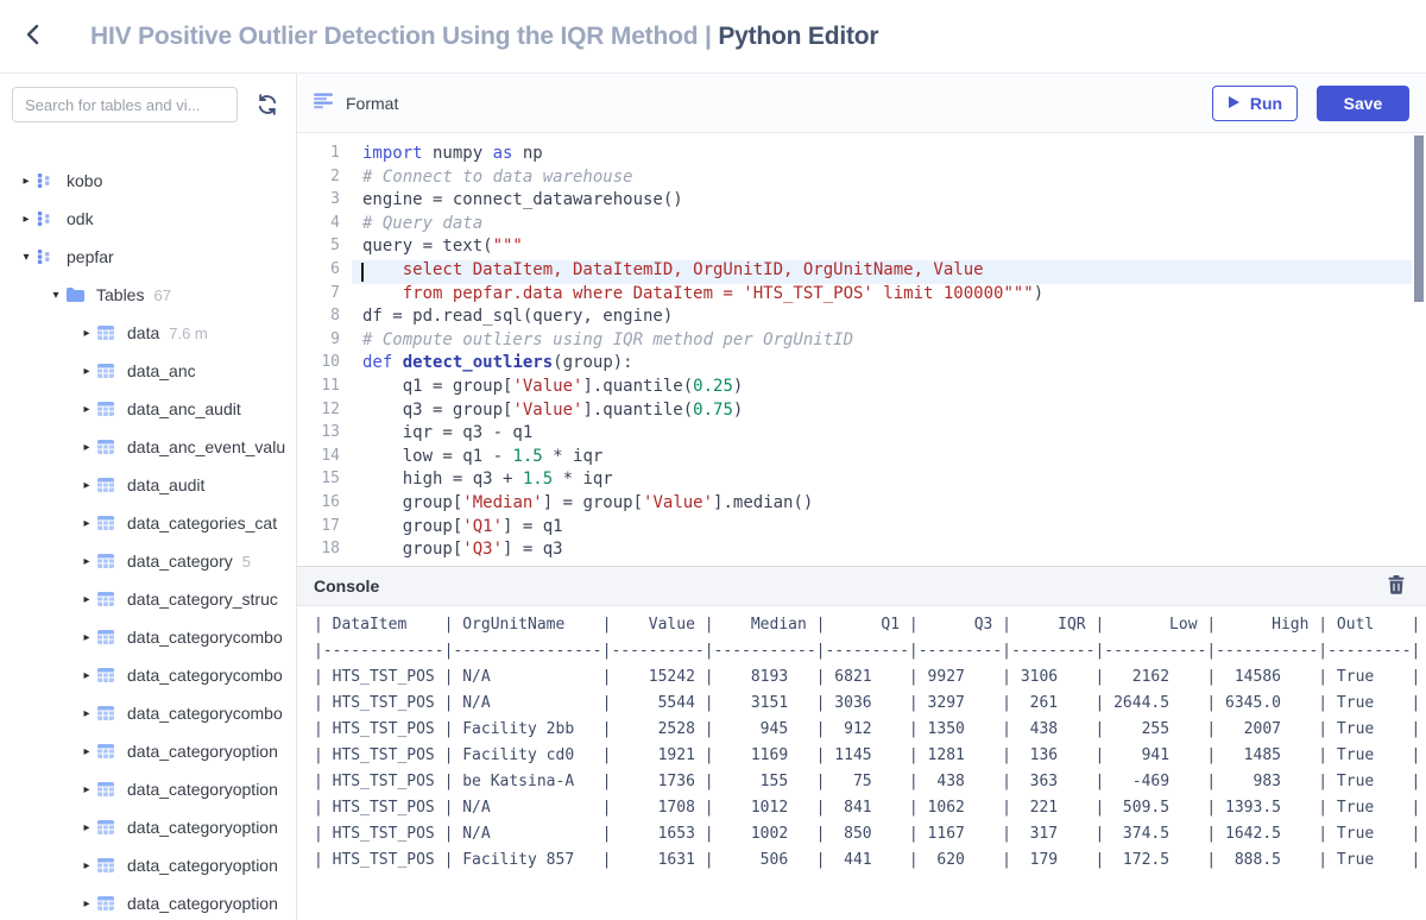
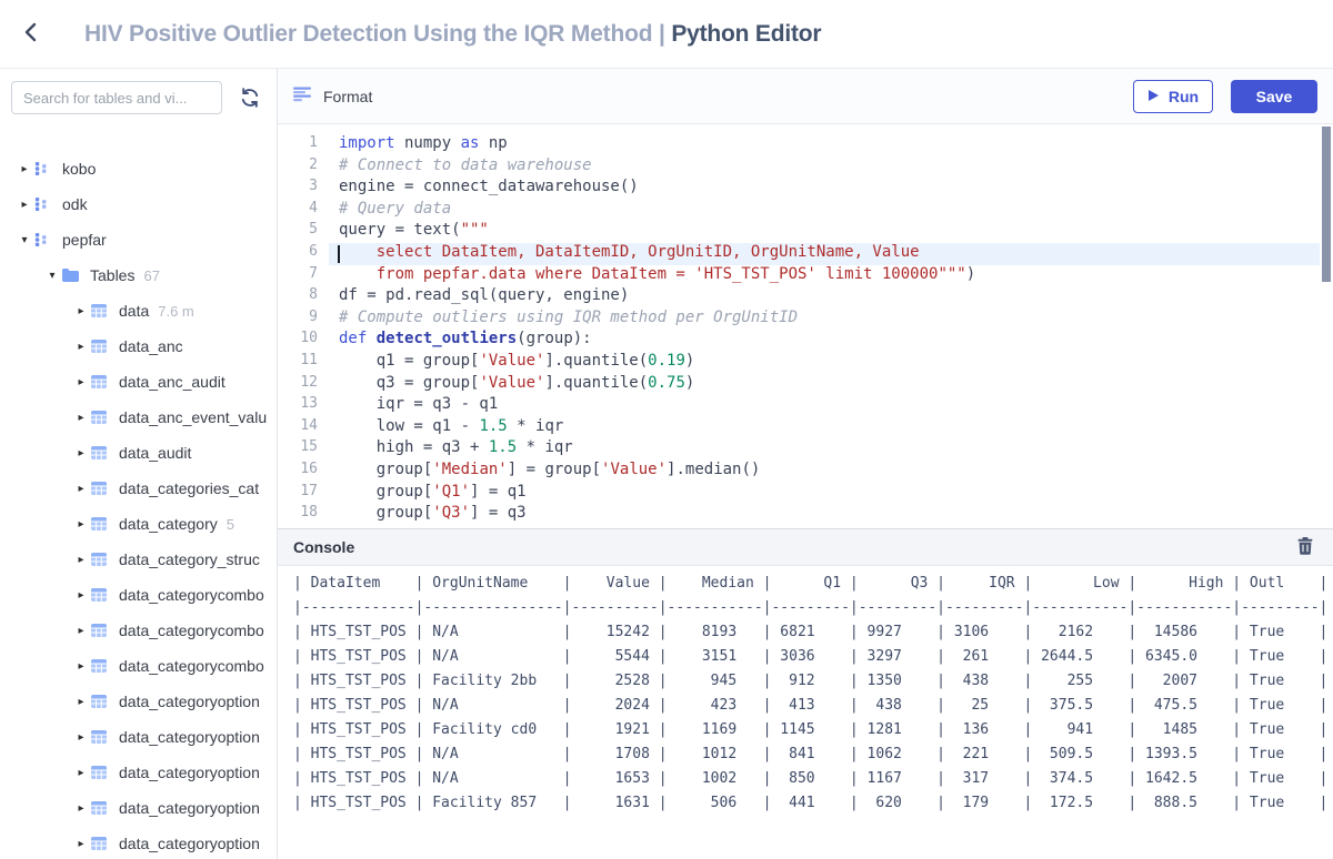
  HIV Positive Outlier Detection Using the IQR Method | Python Editor
  Search for tables and vi...
  ▸
  kobo
  ▸
  odk
  ▾
  pepfar
  ▾
  Tables
  67
  ▸
  data
  7.6 m
  ▸
  data_anc
  ▸
  data_anc_audit
  ▸
  data_anc_event_valu
  ▸
  data_audit
  ▸
  data_categories_cat
  ▸
  data_category
  5
  ▸
  data_category_struc
  ▸
  data_categorycombo
  ▸
  data_categorycombo
  ▸
  data_categorycombo
  ▸
  data_categoryoption
  ▸
  data_categoryoption
  ▸
  data_categoryoption
  ▸
  data_categoryoption
  ▸
  data_categoryoption
  Format
  Run
  Save
  1
  2
  3
  4
  5
  6
  7
  8
  9
  10
  11
  12
  13
  14
  15
  16
  17
  18
  import numpy as np
  # Connect to data warehouse
  engine = connect_datawarehouse()
  # Query data
  query = text("""
  select DataItem, DataItemID, OrgUnitID, OrgUnitName, Value
  from pepfar.data where DataItem = 'HTS_TST_POS' limit 100000""")
  df = pd.read_sql(query, engine)
  # Compute outliers using IQR method per OrgUnitID
  def detect_outliers(group):
- q1 = group['Value'].quantile(0.25)
+ q1 = group['Value'].quantile(0.19)
  q3 = group['Value'].quantile(0.75)
  iqr = q3 - q1
  low = q1 - 1.5 * iqr
  high = q3 + 1.5 * iqr
  group['Median'] = group['Value'].median()
  group['Q1'] = q1
  group['Q3'] = q3
  Console
  | DataItem | OrgUnitName | Value | Median | Q1 | Q3 | IQR | Low | High | Outl |
  |-------------|----------------|----------|-----------|---------|---------|---------|-----------|-----------|---------|
  | HTS_TST_POS | N/A | 15242 | 8193 | 6821 | 9927 | 3106 | 2162 | 14586 | True |
  | HTS_TST_POS | N/A | 5544 | 3151 | 3036 | 3297 | 261 | 2644.5 | 6345.0 | True |
  | HTS_TST_POS | Facility 2bb | 2528 | 945 | 912 | 1350 | 438 | 255 | 2007 | True |
+ | HTS_TST_POS | N/A | 2024 | 423 | 413 | 438 | 25 | 375.5 | 475.5 | True |
  | HTS_TST_POS | Facility cd0 | 1921 | 1169 | 1145 | 1281 | 136 | 941 | 1485 | True |
- | HTS_TST_POS | be Katsina-A | 1736 | 155 | 75 | 438 | 363 | -469 | 983 | True |
  | HTS_TST_POS | N/A | 1708 | 1012 | 841 | 1062 | 221 | 509.5 | 1393.5 | True |
  | HTS_TST_POS | N/A | 1653 | 1002 | 850 | 1167 | 317 | 374.5 | 1642.5 | True |
  | HTS_TST_POS | Facility 857 | 1631 | 506 | 441 | 620 | 179 | 172.5 | 888.5 | True |
